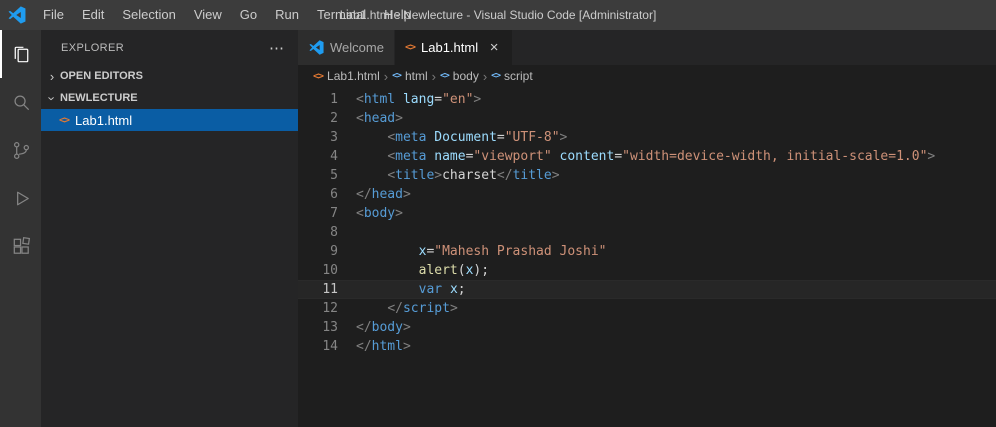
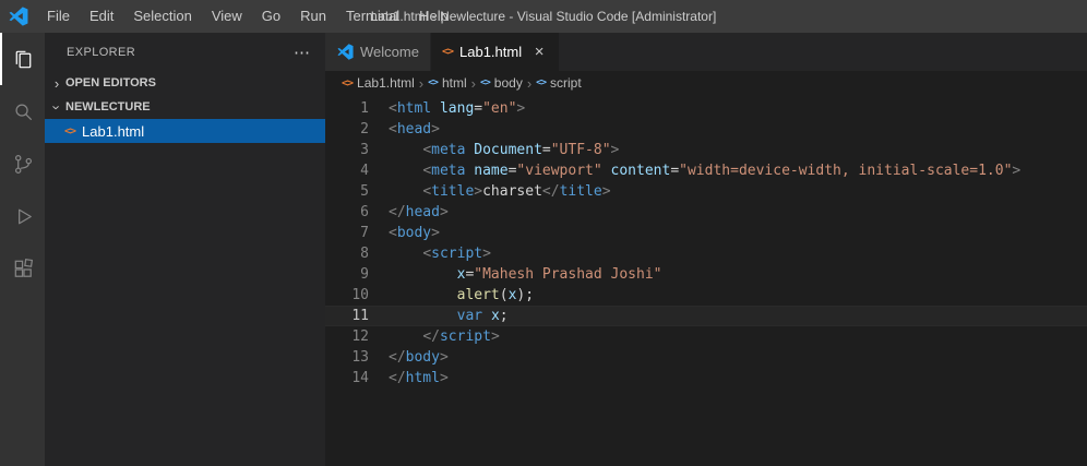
  File
  Edit
  Selection
  View
  Go
  Run
  Terminal
  Help
  Lab1.html - Newlecture - Visual Studio Code [Administrator]
  EXPLORER
  ⋯
  ›
  OPEN EDITORS
  NEWLECTURE
  <>
  Lab1.html
  Welcome
  <>
  Lab1.html
  ×
  <>
  Lab1.html
  ›
  <>
  html
  ›
  <>
  body
  ›
  <>
  script
  1
  <html lang="en">
  2
  <head>
  3
  <meta Document="UTF-8">
  4
  <meta name="viewport" content="width=device-width, initial-scale=1.0">
  5
  <title>charset</title>
  6
  </head>
  7
  <body>
  8
+ <script>
  9
  x="Mahesh Prashad Joshi"
  10
  alert(x);
  11
  var x;
  12
  </script>
  13
  </body>
  14
  </html>
